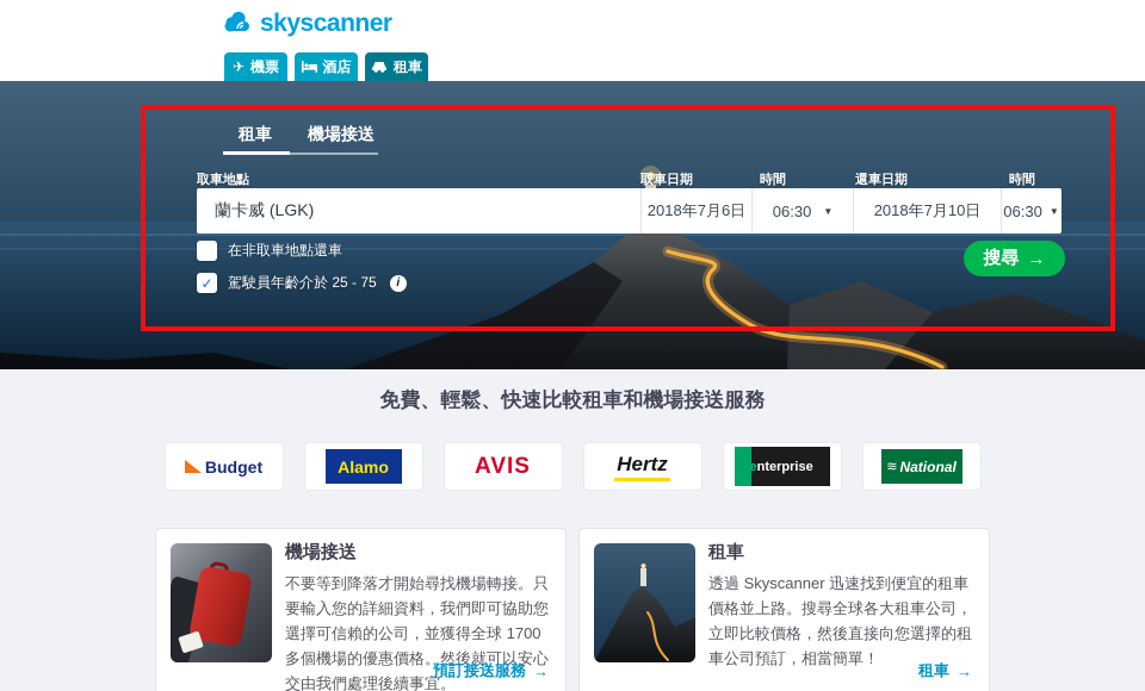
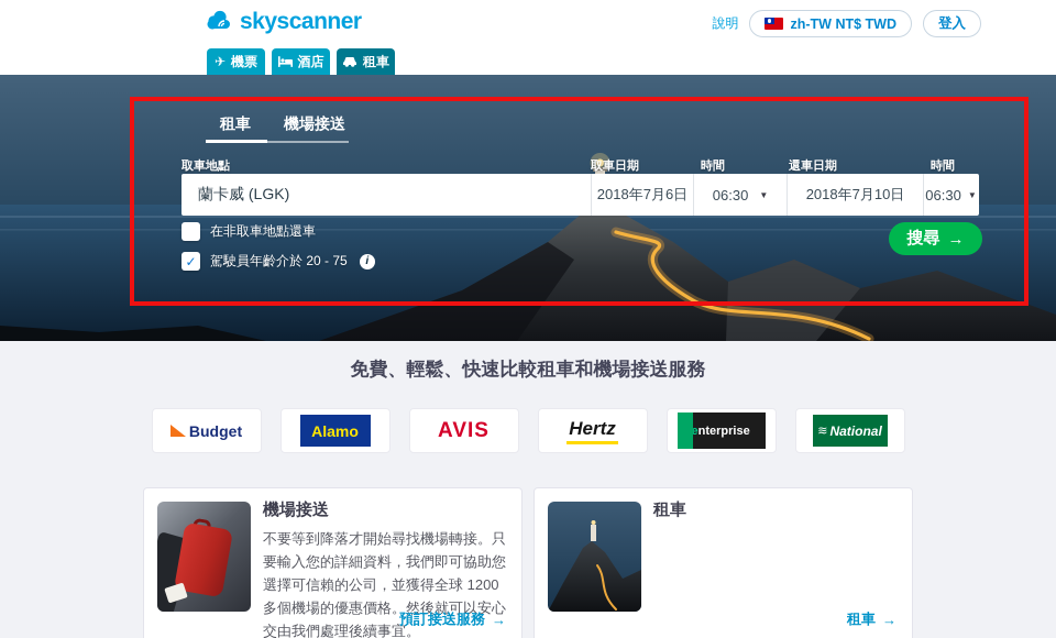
  skyscanner
+ 說明
+ zh-TW NT$ TWD
+ 登入
  ✈
  機票
  酒店
  租車
  租車
  機場接送
  取車地點
  取車日期
  時間
  還車日期
  時間
  蘭卡威 (LGK)
  2018年7月6日
  06:30
  ▼
  2018年7月10日
  06:30
  ▼
  在非取車地點還車
  ✓
- 駕駛員年齡介於 25 - 75
+ 駕駛員年齡介於 20 - 75
  i
  搜尋
  →
  免費、輕鬆、快速比較租車和機場接送服務
  Budget
  Alamo
  AVIS
  Hertz
  enterprise
  ≋
  National
  機場接送
- 不要等到降落才開始尋找機場轉接。只要輸入您的詳細資料，我們即可協助您選擇可信賴的公司，並獲得全球 1700 多個機場的優惠價格。然後就可以安心交由我們處理後續事宜。
+ 不要等到降落才開始尋找機場轉接。只要輸入您的詳細資料，我們即可協助您選擇可信賴的公司，並獲得全球 1200 多個機場的優惠價格。然後就可以安心交由我們處理後續事宜。
  預訂接送服務
  →
  租車
- 透過 Skyscanner 迅速找到便宜的租車價格並上路。搜尋全球各大租車公司，立即比較價格，然後直接向您選擇的租車公司預訂，相當簡單！
  租車
  →
